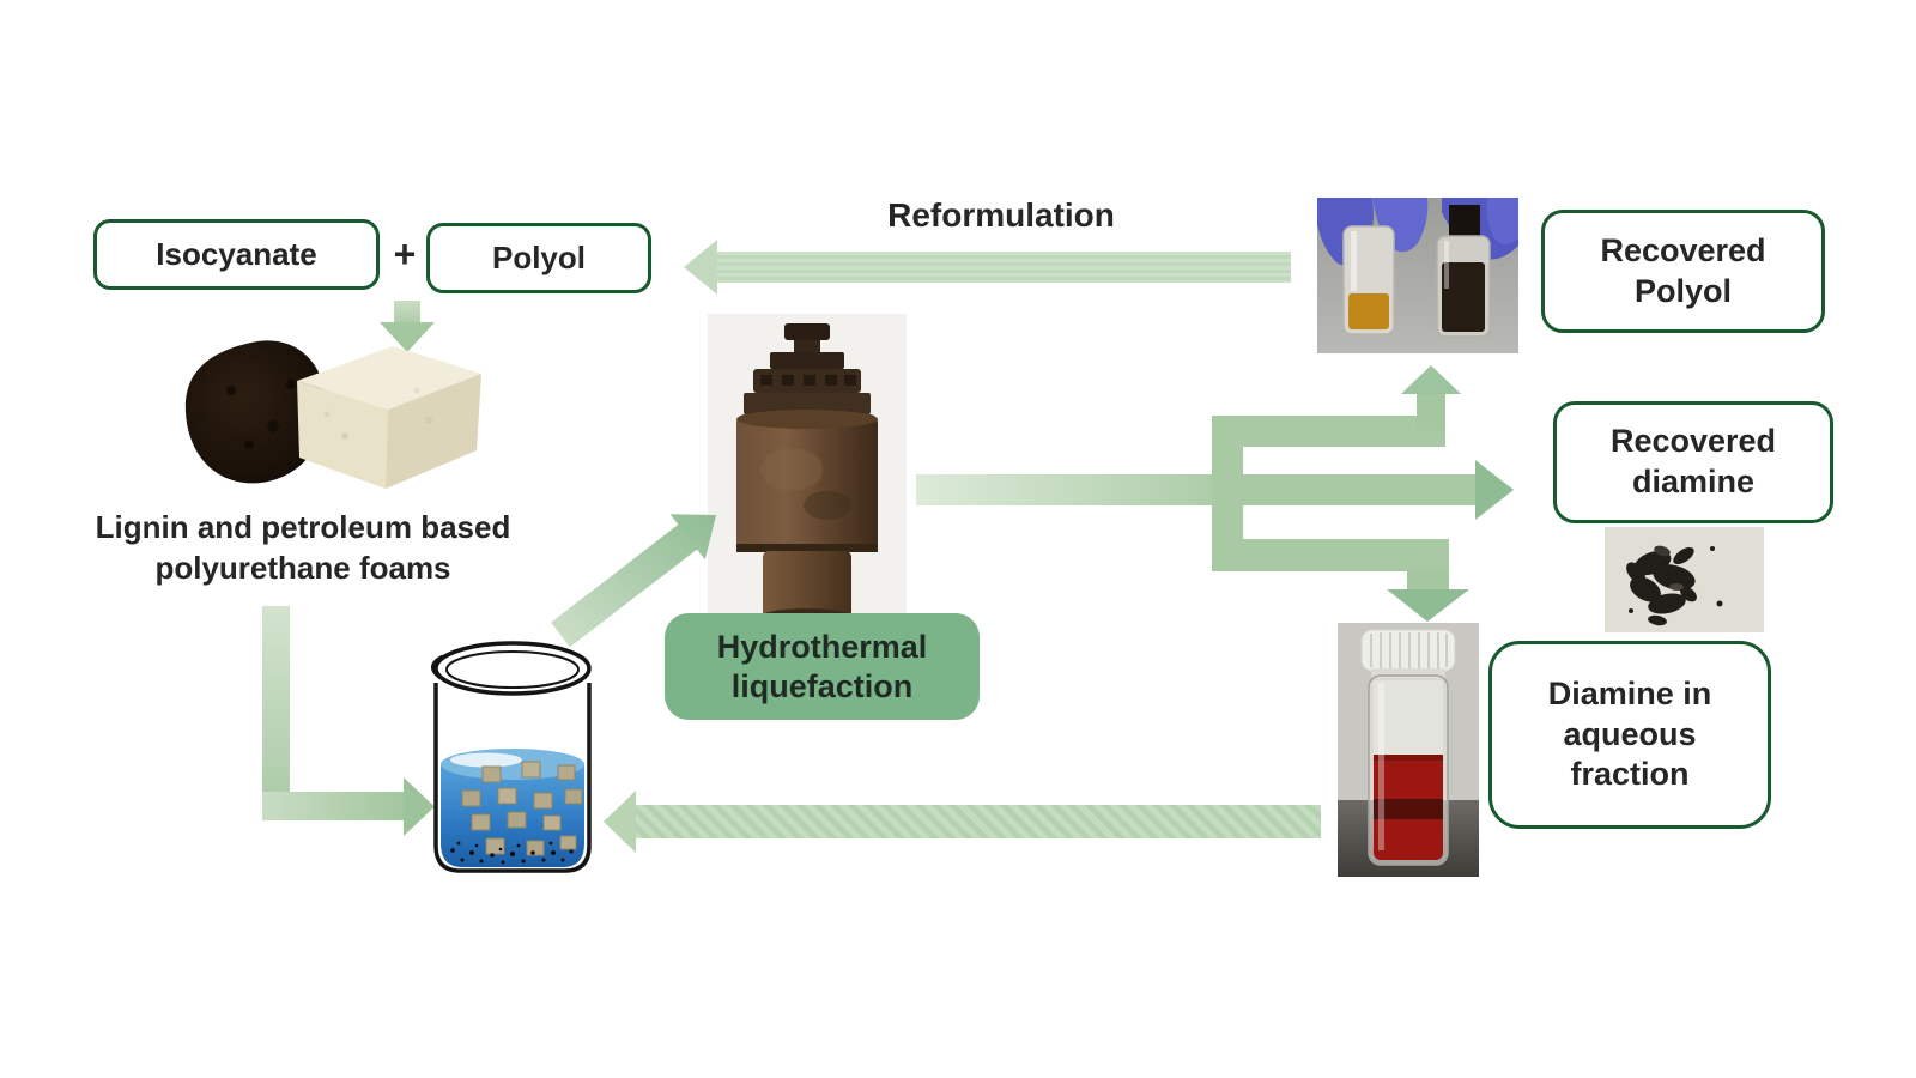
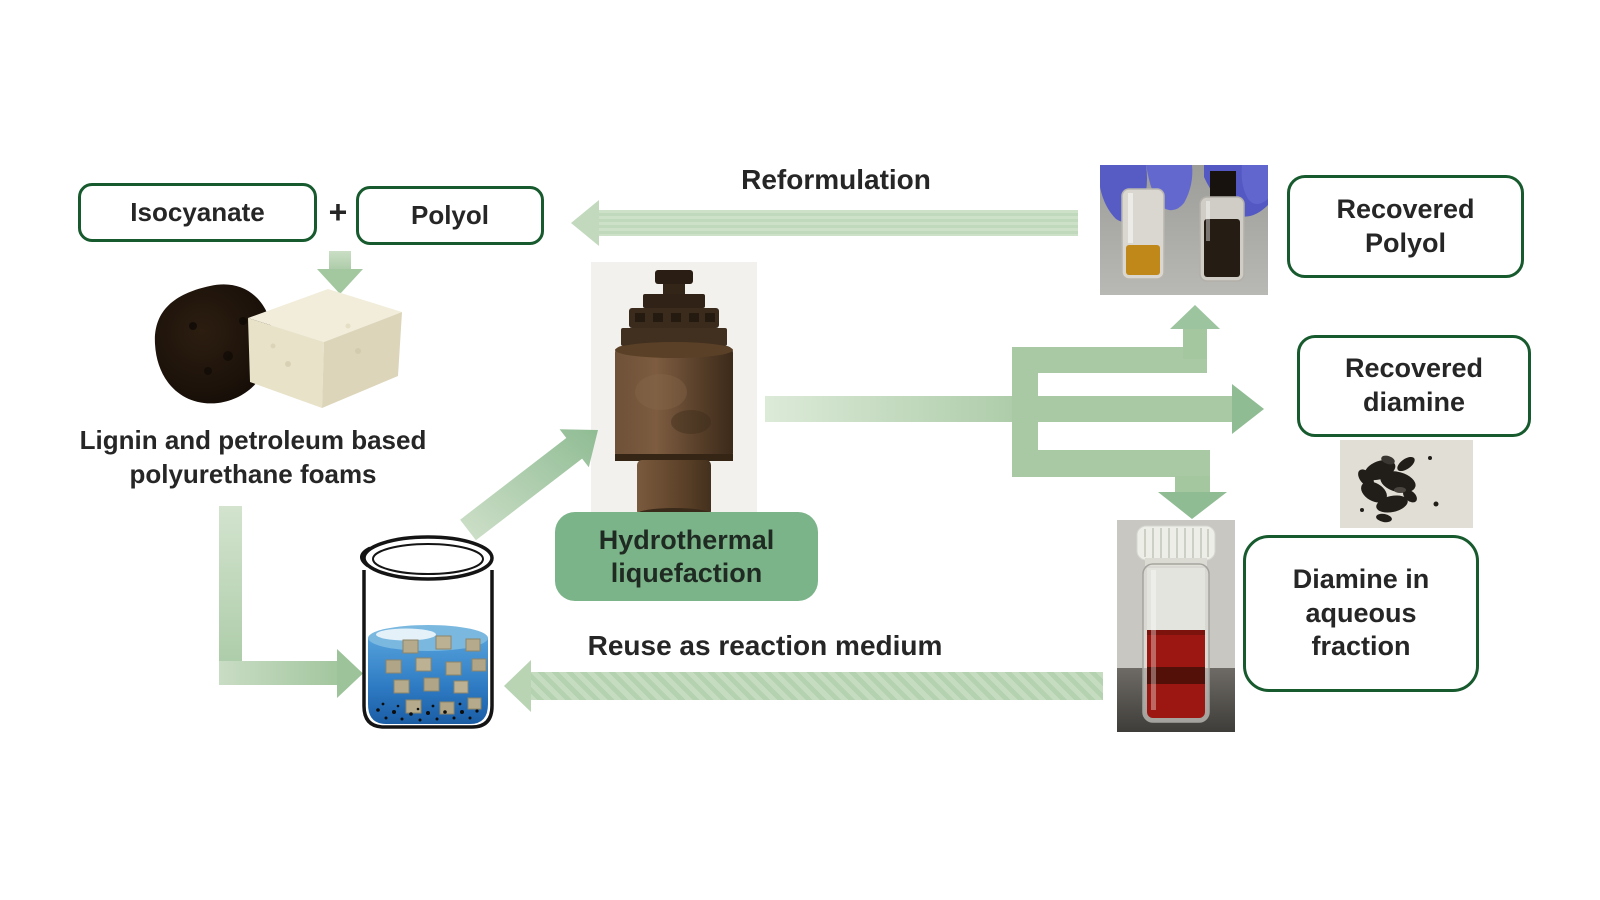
  Isocyanate
  +
  Polyol
  Lignin and petroleum based
  polyurethane foams
  Hydrothermal
  liquefaction
  Reformulation
  Recovered
  Polyol
  Recovered
  diamine
  Diamine in
  aqueous
  fraction
+ Reuse as reaction medium
